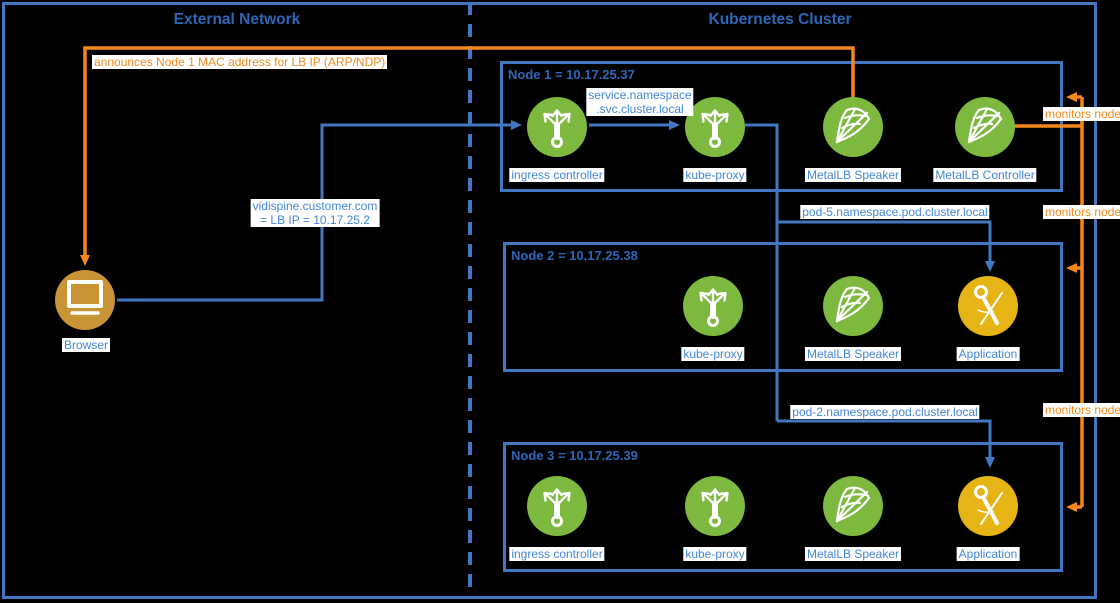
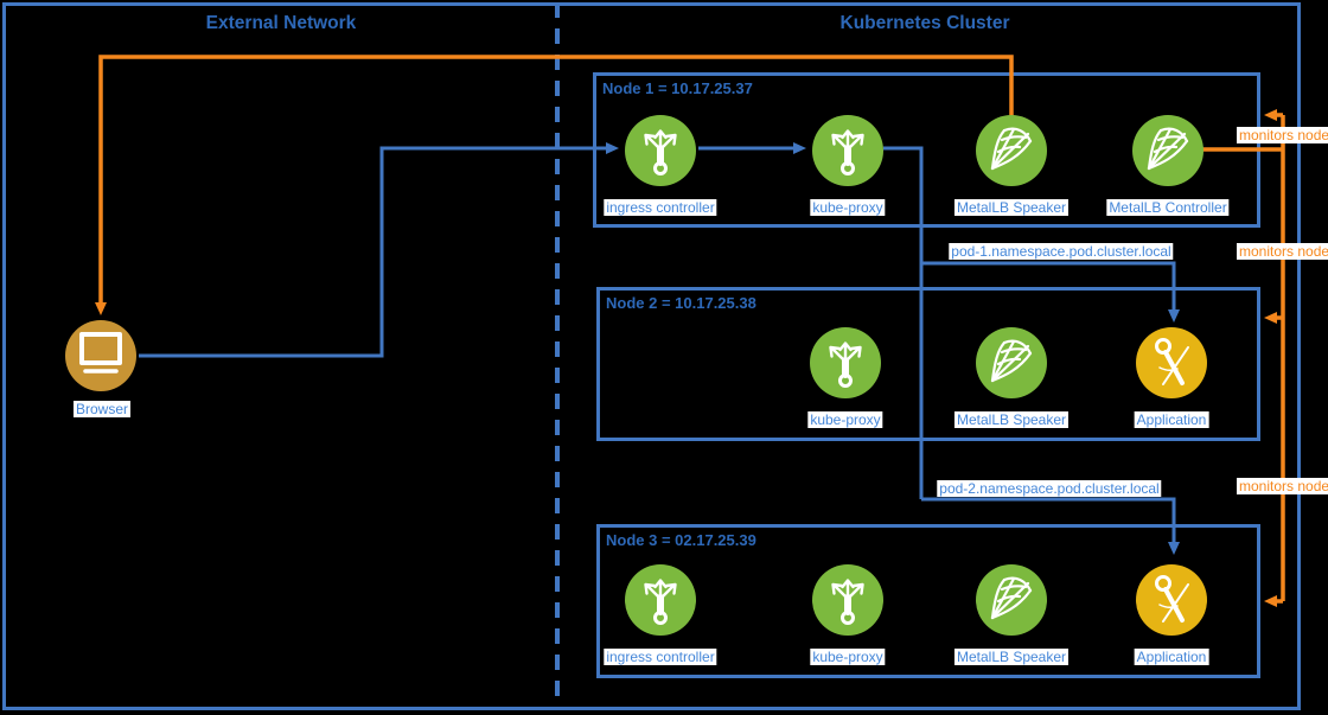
  External Network
  Kubernetes Cluster
  Node 1 = 10.17.25.37
  Node 2 = 10.17.25.38
- Node 3 = 10.17.25.39
+ Node 3 = 02.17.25.39
  Browser
  ingress controller
  kube-proxy
  MetalLB Speaker
  MetalLB Controller
  kube-proxy
  MetalLB Speaker
  Application
  ingress controller
  kube-proxy
  MetalLB Speaker
  Application
- announces Node 1 MAC address for LB IP (ARP/NDP)
- vidispine.customer.com
- = LB IP = 10.17.25.2
- service.namespace
- .svc.cluster.local
- pod-5.namespace.pod.cluster.local
+ pod-1.namespace.pod.cluster.local
  pod-2.namespace.pod.cluster.local
  monitors node
  monitors node
  monitors node
